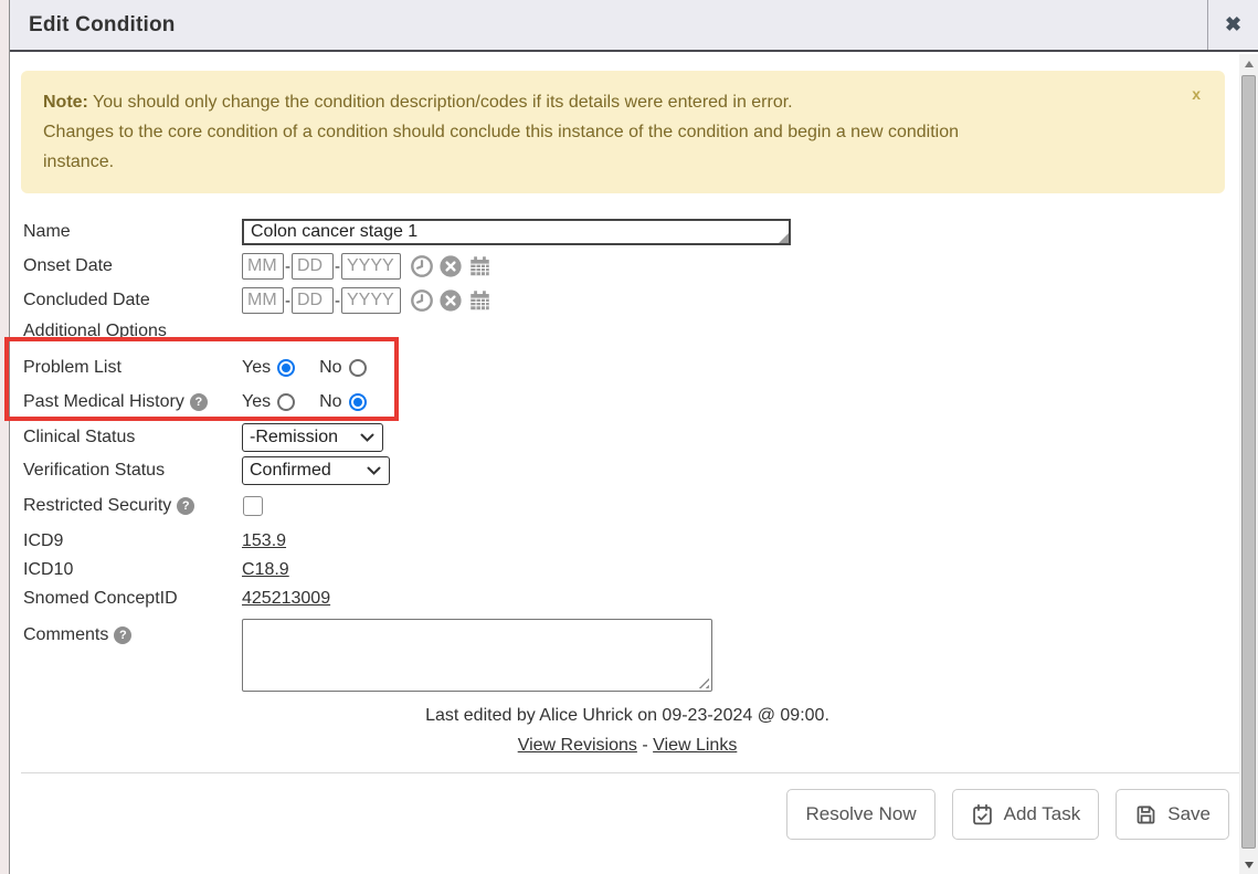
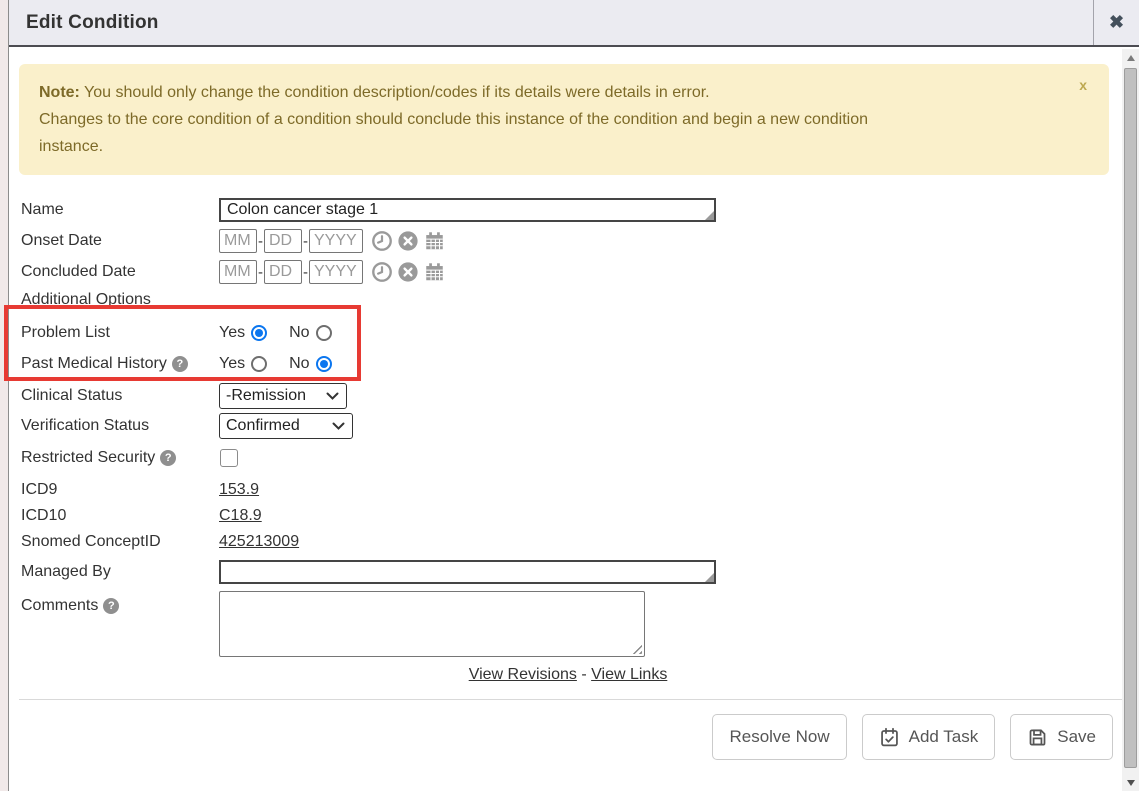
  Edit Condition
  ✖
- Note: You should only change the condition description/codes if its details were entered in error.
+ Note: You should only change the condition description/codes if its details were details in error.
  Changes to the core condition of a condition should conclude this instance of the condition and begin a new condition
  instance.
  x
  Name
  Colon cancer stage 1
  Onset Date
  MM
  -
  DD
  -
  YYYY
  Concluded Date
  MM
  -
  DD
  -
  YYYY
  Additional Options
  Problem List
  Yes
  No
  Past Medical History
  ?
  Yes
  No
  Clinical Status
  -Remission
  Verification Status
  Confirmed
  Restricted Security
  ?
  ICD9
  153.9
  ICD10
  C18.9
  Snomed ConceptID
  425213009
+ Managed By
  Comments
  ?
- Last edited by Alice Uhrick on 09-23-2024 @ 09:00.
  View Revisions - View Links
  Resolve Now
  Add Task
  Save
